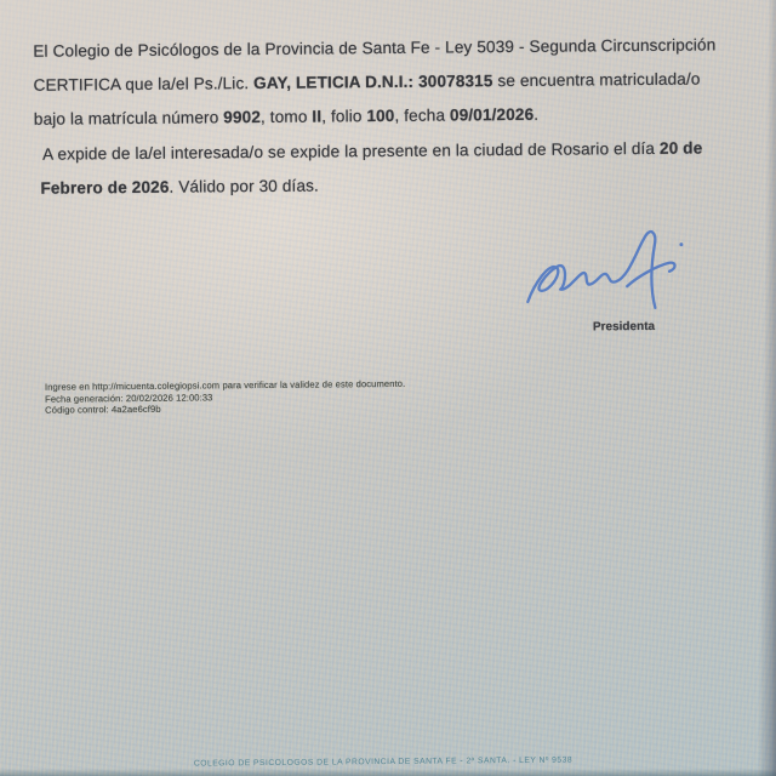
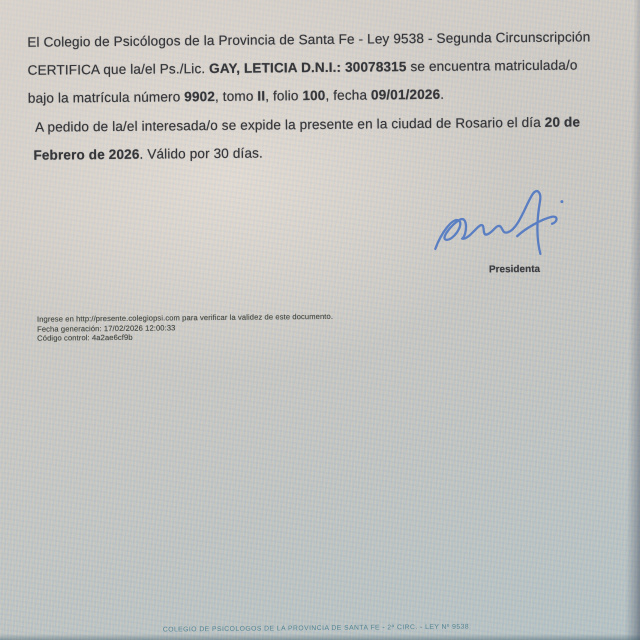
- El Colegio de Psicólogos de la Provincia de Santa Fe - Ley 5039 - Segunda Circunscripción
+ El Colegio de Psicólogos de la Provincia de Santa Fe - Ley 9538 - Segunda Circunscripción
  CERTIFICA que la/el Ps./Lic. GAY, LETICIA D.N.I.: 30078315 se encuentra matriculada/o
  bajo la matrícula número 9902, tomo II, folio 100, fecha 09/01/2026.
- A expide de la/el interesada/o se expide la presente en la ciudad de Rosario el día 20 de
+ A pedido de la/el interesada/o se expide la presente en la ciudad de Rosario el día 20 de
  Febrero de 2026. Válido por 30 días.
  Presidenta
- Ingrese en http://micuenta.colegiopsi.com para verificar la validez de este documento.
+ Ingrese en http://presente.colegiopsi.com para verificar la validez de este documento.
- Fecha generación: 20/02/2026 12:00:33
+ Fecha generación: 17/02/2026 12:00:33
  Código control: 4a2ae6cf9b
- COLEGIO DE PSICOLOGOS DE LA PROVINCIA DE SANTA FE - 2ª SANTA. - LEY Nº 9538
+ COLEGIO DE PSICOLOGOS DE LA PROVINCIA DE SANTA FE - 2ª CIRC. - LEY Nº 9538
